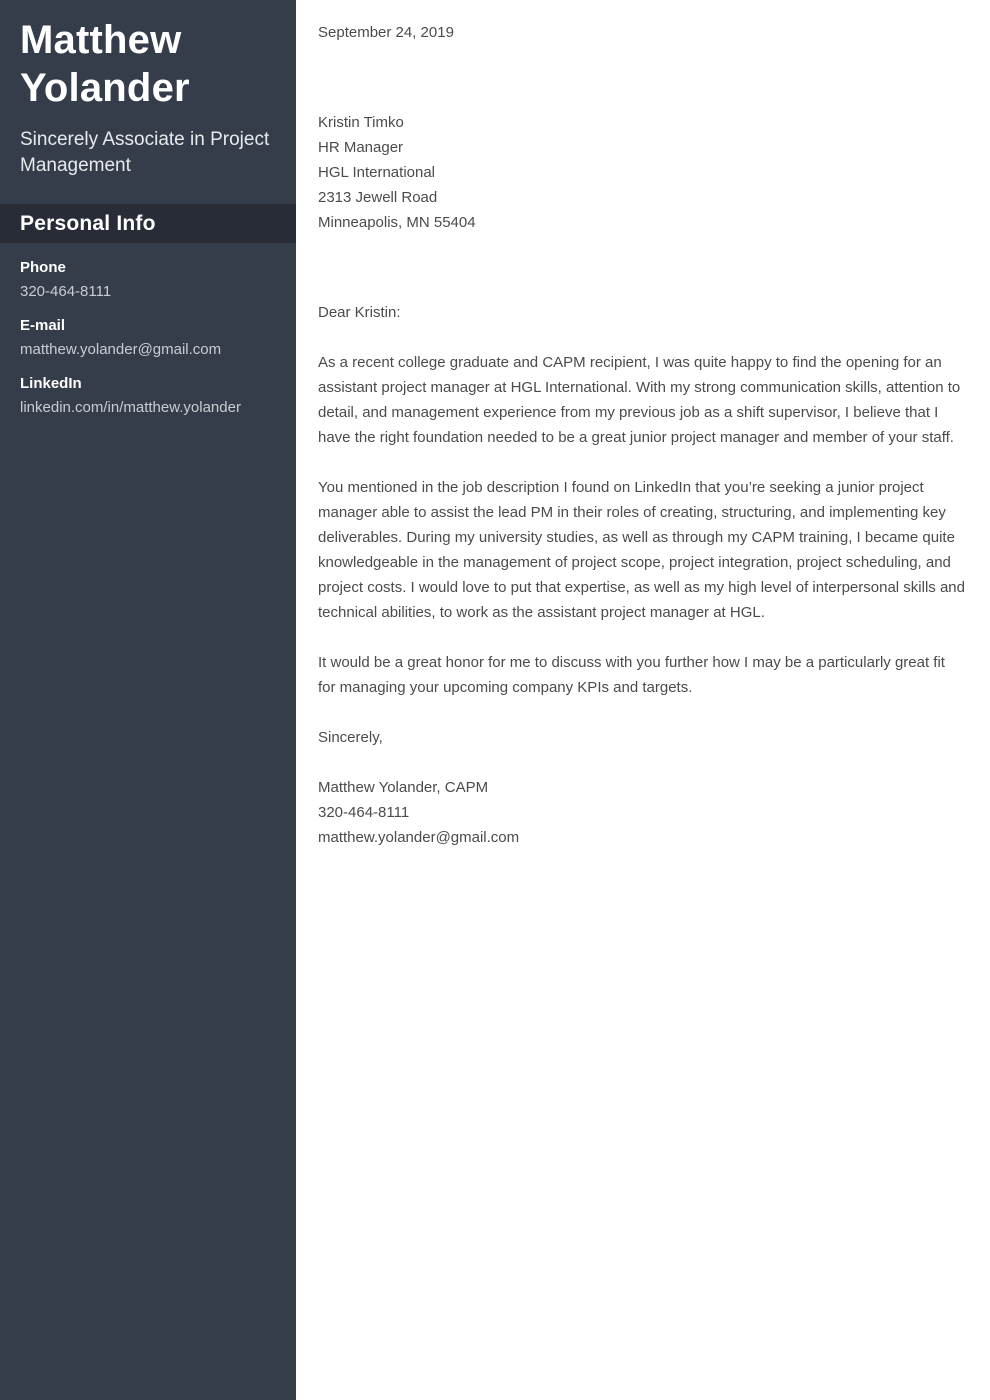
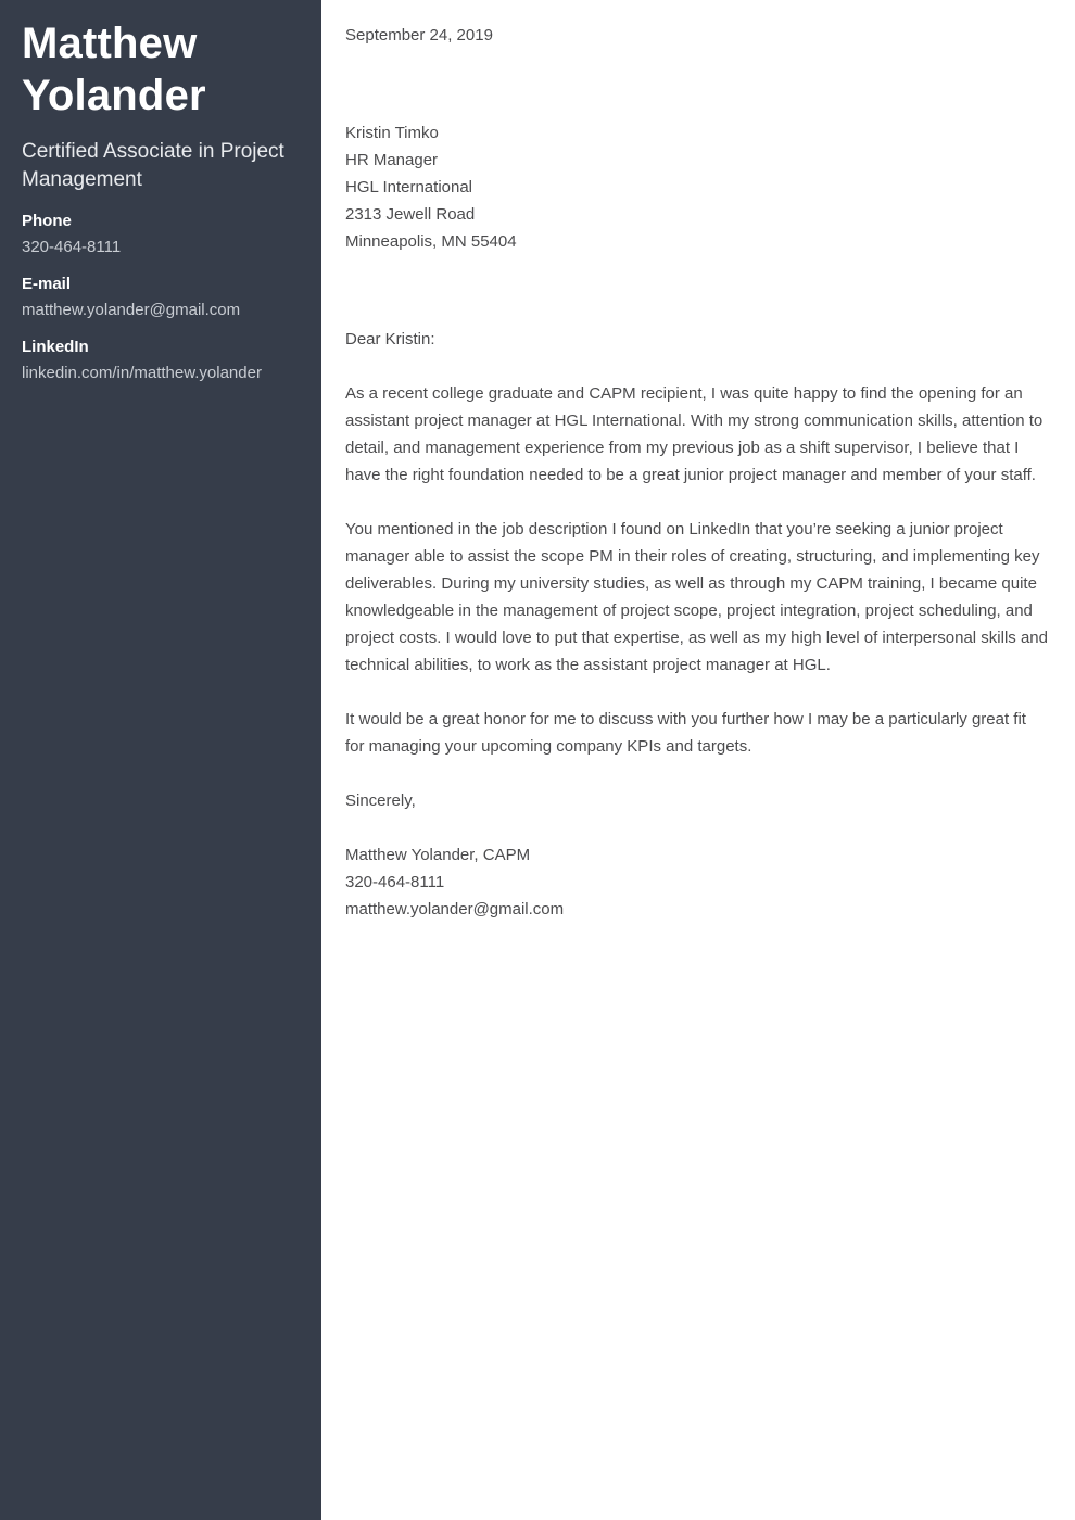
  Matthew Yolander
- Sincerely Associate in Project Management
+ Certified Associate in Project Management
- Personal Info
  Phone
  320-464-8111
  E-mail
  matthew.yolander@gmail.com
  LinkedIn
  linkedin.com/in/matthew.yolander
  September 24, 2019
  Kristin Timko
  HR Manager
  HGL International
  2313 Jewell Road
  Minneapolis, MN 55404
  Dear Kristin:
  As a recent college graduate and CAPM recipient, I was quite happy to find the opening for an assistant project manager at HGL International. With my strong communication skills, attention to detail, and management experience from my previous job as a shift supervisor, I believe that I have the right foundation needed to be a great junior project manager and member of your staff.
- You mentioned in the job description I found on LinkedIn that you’re seeking a junior project manager able to assist the lead PM in their roles of creating, structuring, and implementing key deliverables. During my university studies, as well as through my CAPM training, I became quite knowledgeable in the management of project scope, project integration, project scheduling, and project costs. I would love to put that expertise, as well as my high level of interpersonal skills and technical abilities, to work as the assistant project manager at HGL.
+ You mentioned in the job description I found on LinkedIn that you’re seeking a junior project manager able to assist the scope PM in their roles of creating, structuring, and implementing key deliverables. During my university studies, as well as through my CAPM training, I became quite knowledgeable in the management of project scope, project integration, project scheduling, and project costs. I would love to put that expertise, as well as my high level of interpersonal skills and technical abilities, to work as the assistant project manager at HGL.
  It would be a great honor for me to discuss with you further how I may be a particularly great fit for managing your upcoming company KPIs and targets.
  Sincerely,
  Matthew Yolander, CAPM
  320-464-8111
  matthew.yolander@gmail.com
